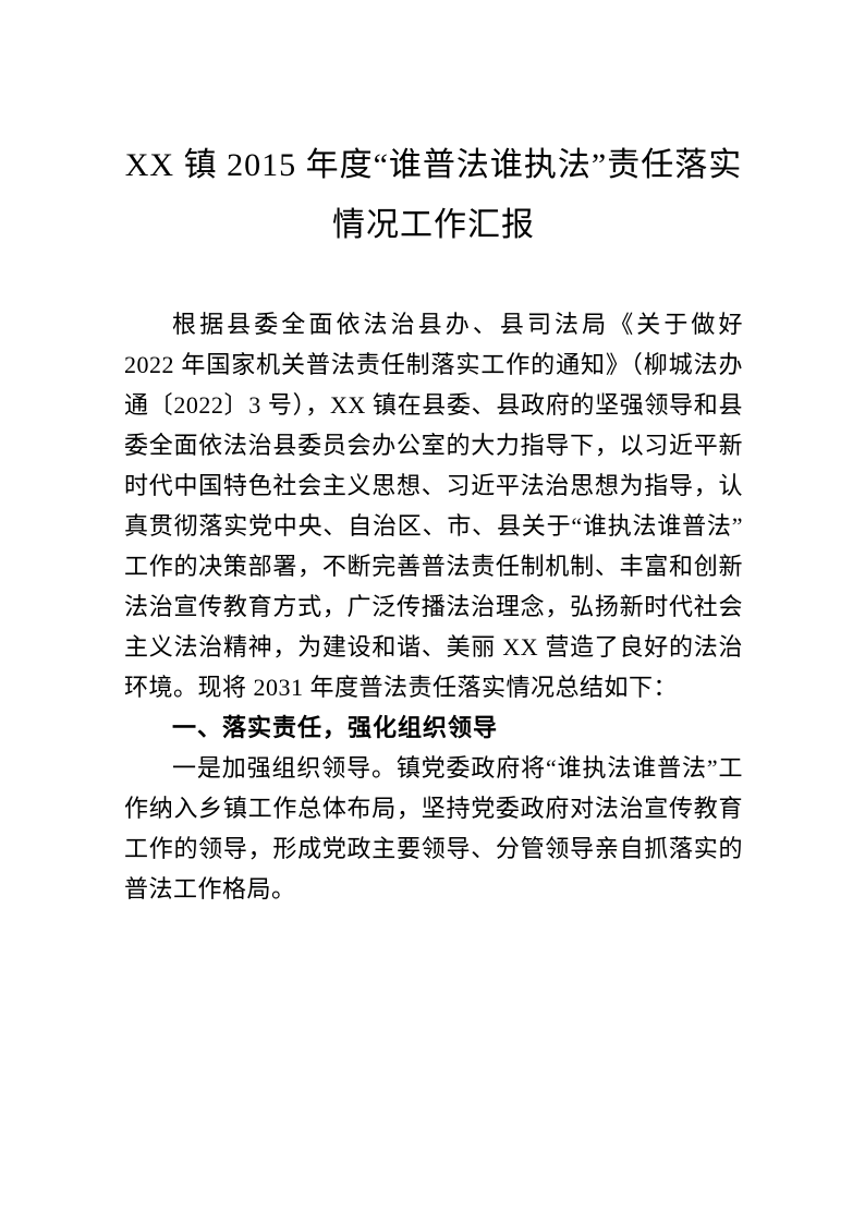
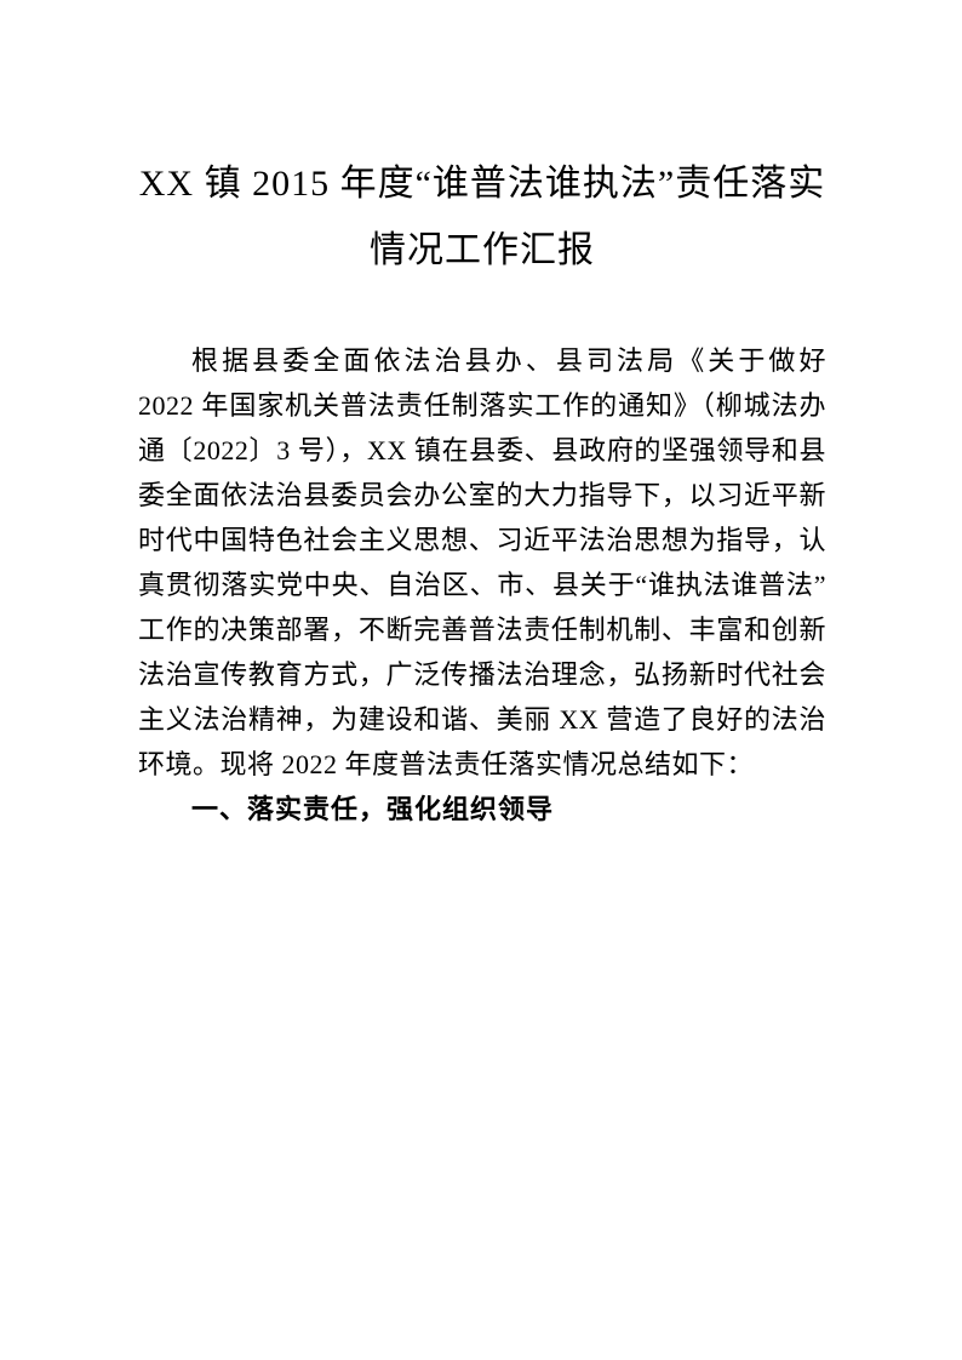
  XX 镇 2015 年度“谁普法谁执法”责任落实情况工作汇报
- 根据县委全面依法治县办、县司法局《关于做好 2022 年国家机关普法责任制落实工作的通知》（柳城法办通〔2022〕3 号），XX 镇在县委、县政府的坚强领导和县委全面依法治县委员会办公室的大力指导下，以习近平新时代中国特色社会主义思想、习近平法治思想为指导，认真贯彻落实党中央、自治区、市、县关于“谁执法谁普法”工作的决策部署，不断完善普法责任制机制、丰富和创新法治宣传教育方式，广泛传播法治理念，弘扬新时代社会主义法治精神，为建设和谐、美丽 XX 营造了良好的法治环境。现将 2031 年度普法责任落实情况总结如下：
+ 根据县委全面依法治县办、县司法局《关于做好 2022 年国家机关普法责任制落实工作的通知》（柳城法办通〔2022〕3 号），XX 镇在县委、县政府的坚强领导和县委全面依法治县委员会办公室的大力指导下，以习近平新时代中国特色社会主义思想、习近平法治思想为指导，认真贯彻落实党中央、自治区、市、县关于“谁执法谁普法”工作的决策部署，不断完善普法责任制机制、丰富和创新法治宣传教育方式，广泛传播法治理念，弘扬新时代社会主义法治精神，为建设和谐、美丽 XX 营造了良好的法治环境。现将 2022 年度普法责任落实情况总结如下：
  一、落实责任，强化组织领导
- 一是加强组织领导。镇党委政府将“谁执法谁普法”工作纳入乡镇工作总体布局，坚持党委政府对法治宣传教育工作的领导，形成党政主要领导、分管领导亲自抓落实的普法工作格局。
